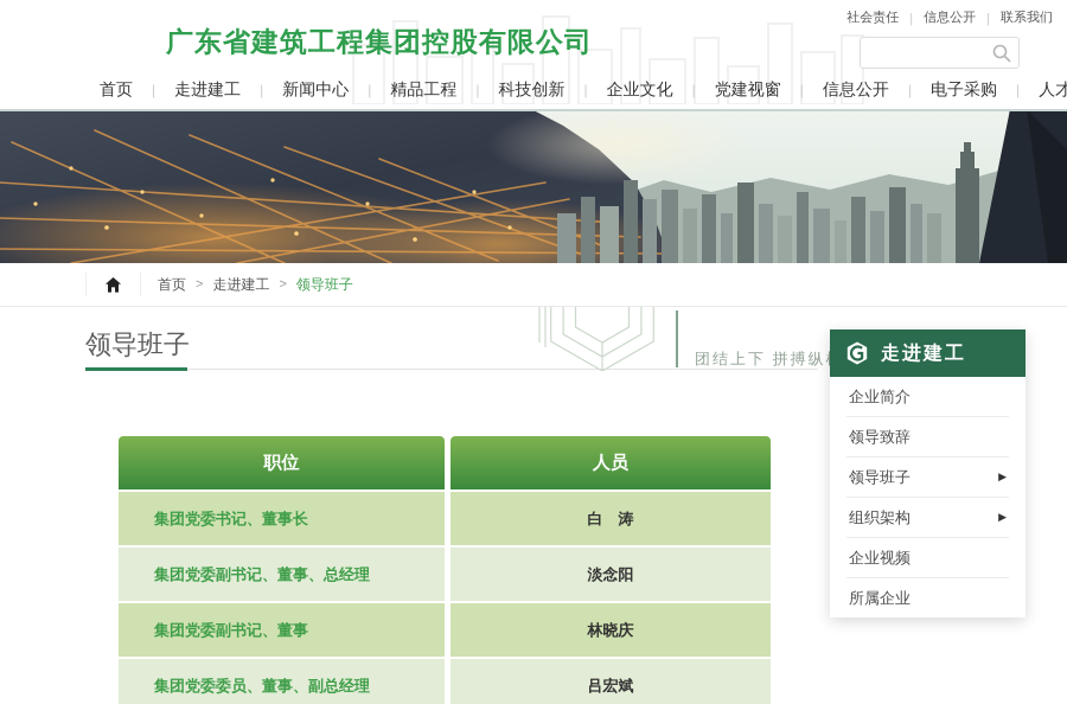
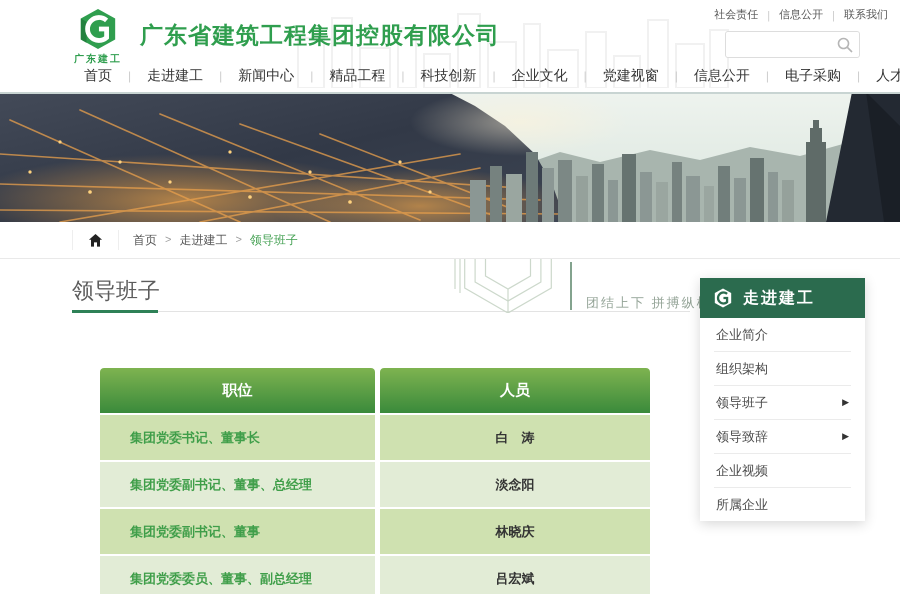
+ 广东建工
  广东省建筑工程集团控股有限公司
  社会责任
  |
  信息公开
  |
  联系我们
  首页
  |
  走进建工
  |
  新闻中心
  |
  精品工程
  |
  科技创新
  |
  企业文化
  |
  党建视窗
  |
  信息公开
  |
  电子采购
  |
  首页
  >
  走进建工
  >
  领导班子
  领导班子
  团结上下 拼搏纵
  职位
  人员
  集团党委书记、董事长
  白 涛
  集团党委副书记、董事、总经理
  淡念阳
  集团党委副书记、董事
  林晓庆
  集团党委委员、董事、副总经理
  吕宏斌
  走进建工
  企业简介
- 领导致辞
+ 组织架构
  领导班子
  ▶
- 组织架构
+ 领导致辞
  ▶
  企业视频
  所属企业
